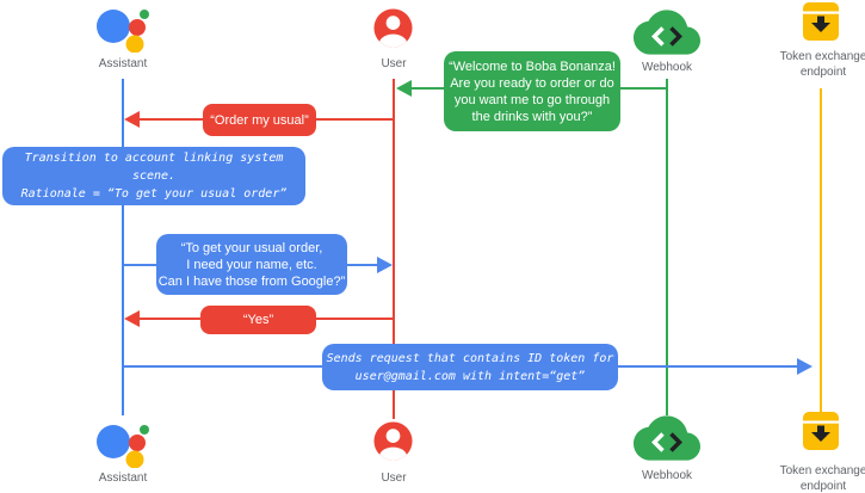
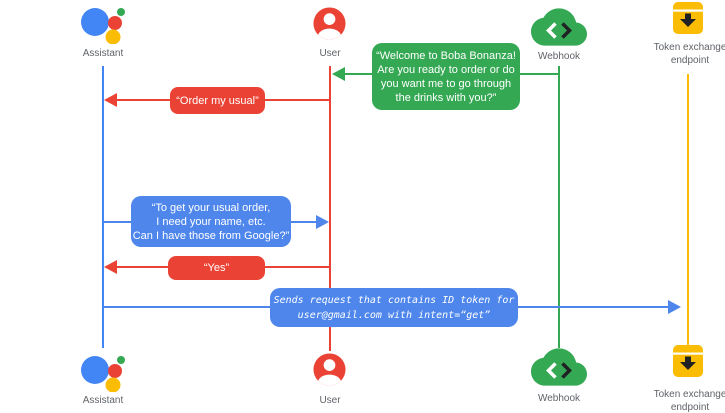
  “Welcome to Boba Bonanza!
  Are you ready to order or do
  you want me to go through
  the drinks with you?”
  “Order my usual”
- Transition to account linking system scene.
- Rationale = “To get your usual order”
  “To get your usual order,
  I need your name, etc.
  Can I have those from Google?”
  “Yes”
  Sends request that contains ID token for
  user@gmail.com with intent=“get”
  Assistant
  User
  Webhook
  Token exchange
  endpoint
  Assistant
  User
  Webhook
  Token exchange
  endpoint
